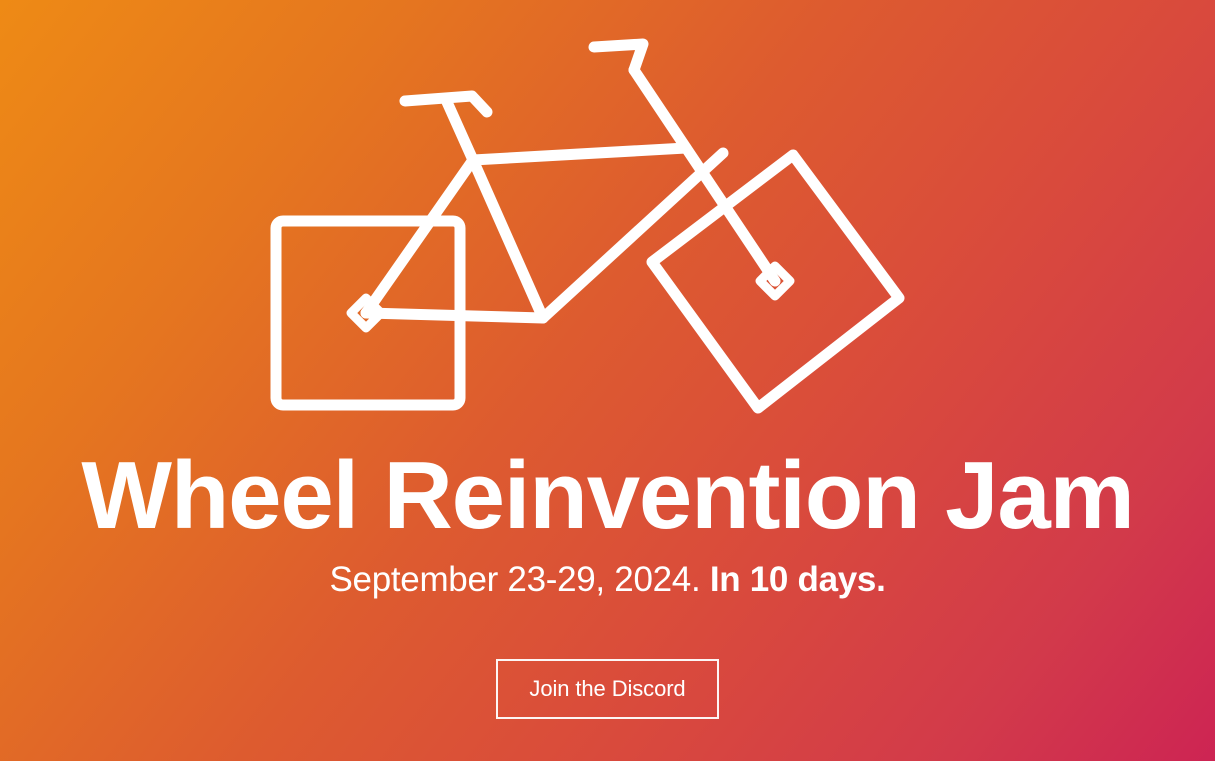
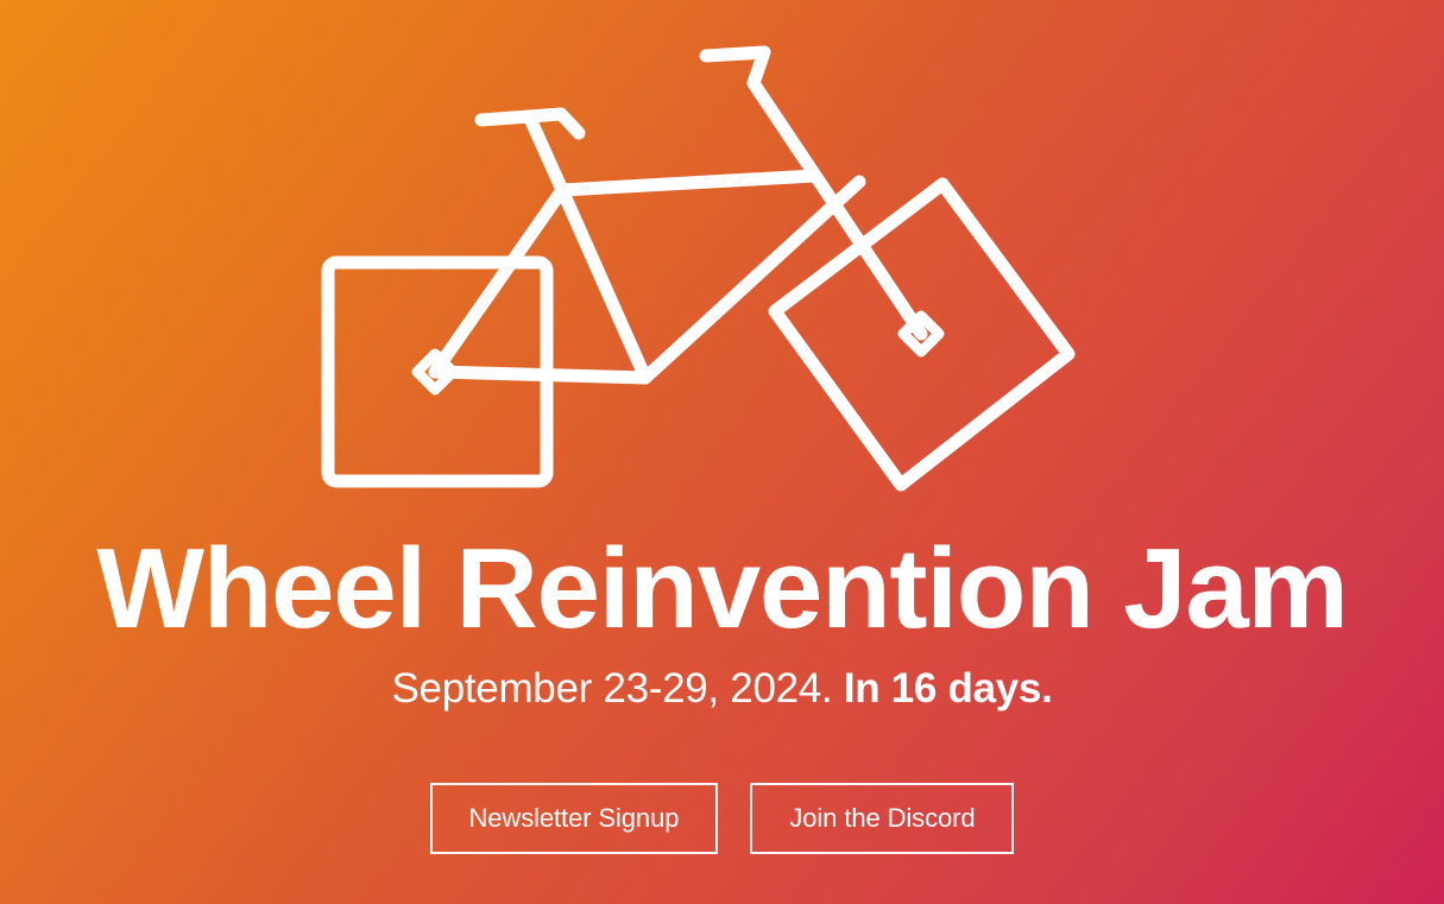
  Wheel Reinvention Jam
- September 23-29, 2024. In 10 days.
+ September 23-29, 2024. In 16 days.
+ Newsletter Signup
  Join the Discord
